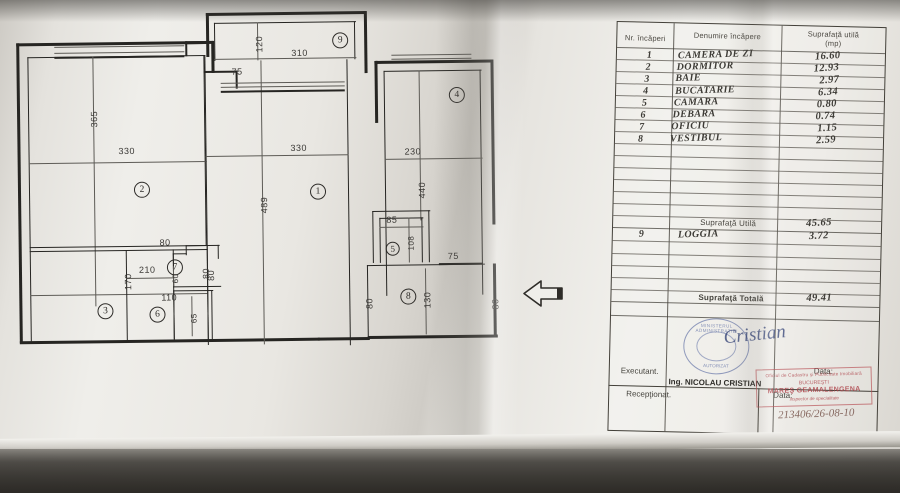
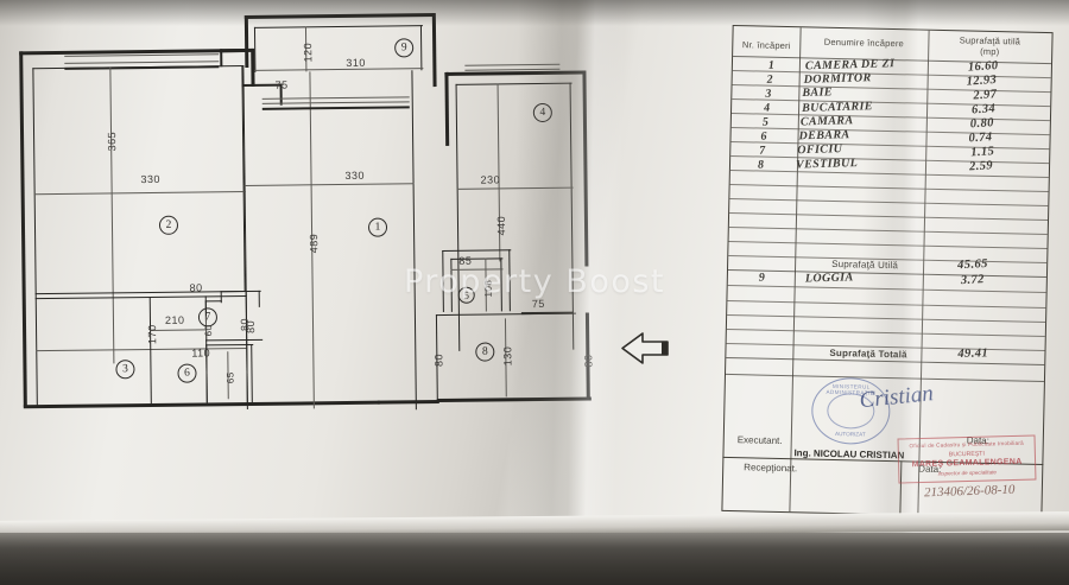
+ Property Boost
